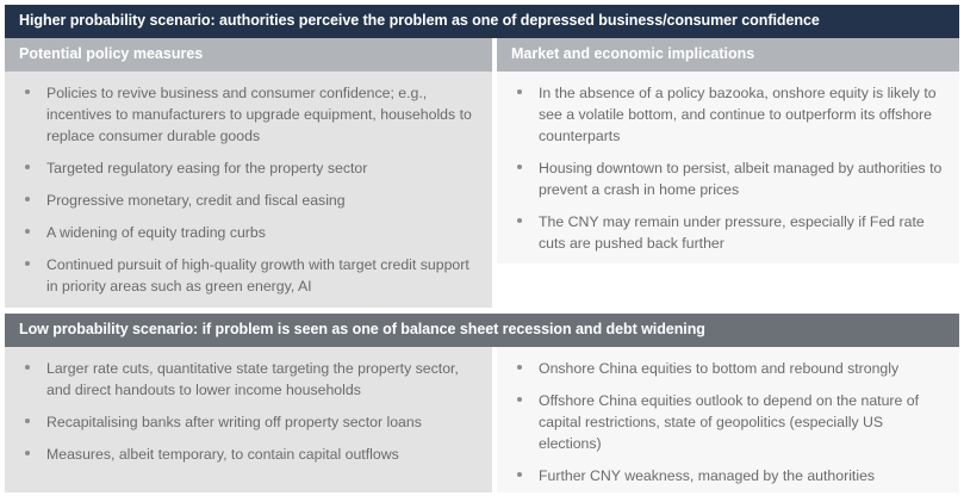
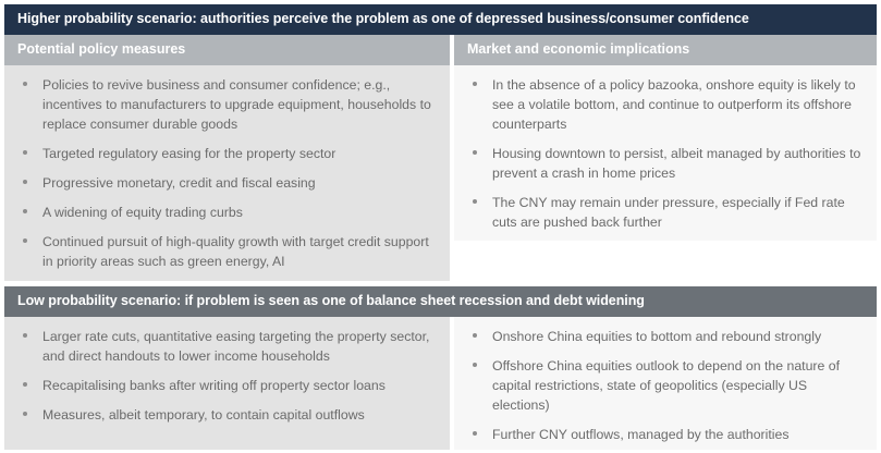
  Higher probability scenario: authorities perceive the problem as one of depressed business/consumer confidence
  Potential policy measures
  Policies to revive business and consumer confidence; e.g., incentives to manufacturers to upgrade equipment, households to replace consumer durable goods
  Targeted regulatory easing for the property sector
  Progressive monetary, credit and fiscal easing
  A widening of equity trading curbs
  Continued pursuit of high-quality growth with target credit support in priority areas such as green energy, AI
  Market and economic implications
  In the absence of a policy bazooka, onshore equity is likely to see a volatile bottom, and continue to outperform its offshore counterparts
  Housing downtown to persist, albeit managed by authorities to prevent a crash in home prices
  The CNY may remain under pressure, especially if Fed rate cuts are pushed back further
  Low probability scenario: if problem is seen as one of balance sheet recession and debt widening
- Larger rate cuts, quantitative state targeting the property sector, and direct handouts to lower income households
+ Larger rate cuts, quantitative easing targeting the property sector, and direct handouts to lower income households
  Recapitalising banks after writing off property sector loans
  Measures, albeit temporary, to contain capital outflows
  Onshore China equities to bottom and rebound strongly
  Offshore China equities outlook to depend on the nature of capital restrictions, state of geopolitics (especially US elections)
- Further CNY weakness, managed by the authorities
+ Further CNY outflows, managed by the authorities
